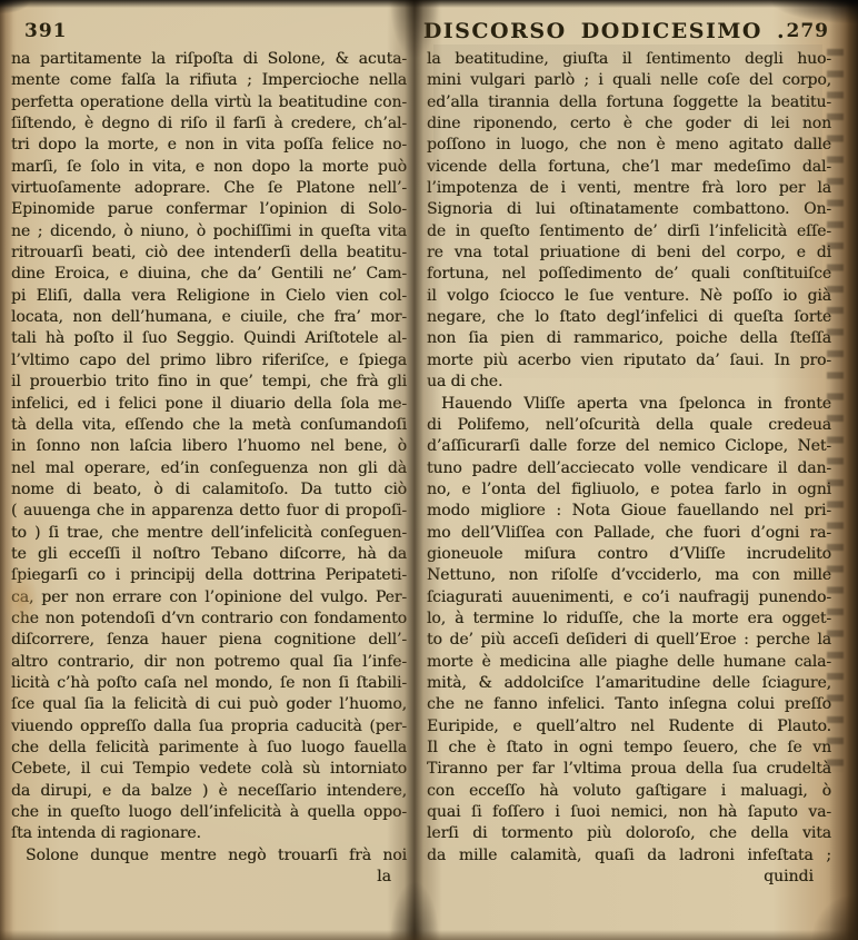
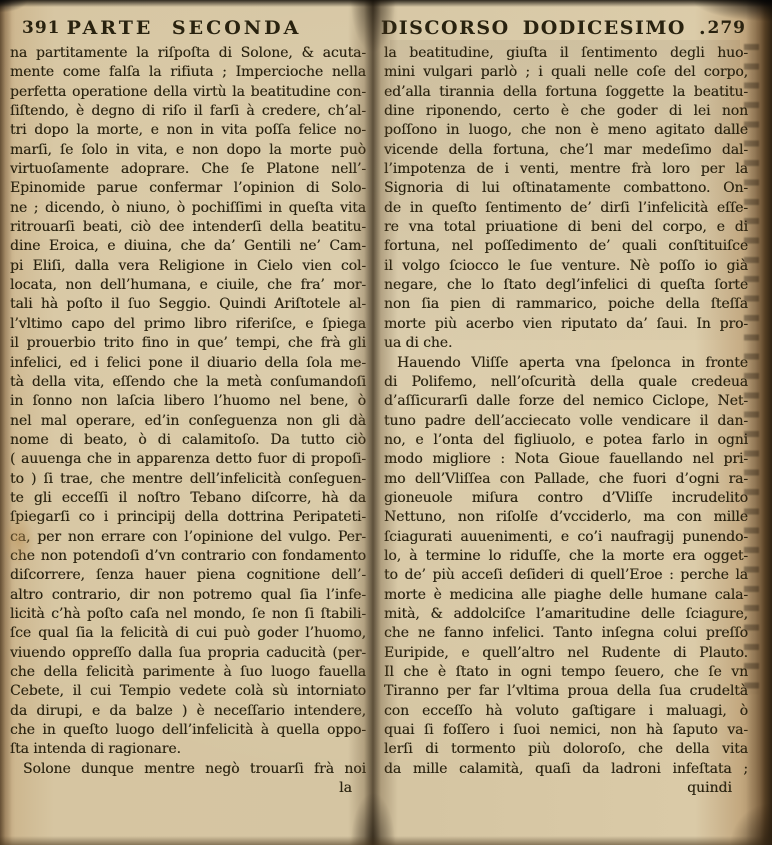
  391
+ PARTE SECONDA
  na partitamente la riſpoſta di Solone, & acu
  mente come falſa la rifiuta ; Impercioche ne
  perfetta operatione della virtù la beatitudine c
  ſiſtendo, è degno di riſo il farſi à credere, ch’
  tri dopo la morte, e non in vita poſſa felice
  marſi, ſe ſolo in vita, e non dopo la morte p
  virtuoſamente adoprare. Che ſe Platone ne
  Epinomide parue confermar l’opinion di So
  ne ; dicendo, ò niuno, ò pochiſſimi in queſta v
  ritrouarſi beati, ciò dee intenderſi della beati
  dine Eroica, e diuina, che da’ Gentili ne’ Ca
  pi Eliſi, dalla vera Religione in Cielo vien c
  locata, non dell’humana, e ciuile, che fra’ m
  tali hà poſto il ſuo Seggio. Quindi Ariſtotele
  l’vltimo capo del primo libro riferiſce, e ſpie
  il prouerbio trito fino in que’ tempi, che frà
  infelici, ed i felici pone il diuario della ſola m
  tà della vita, eſſendo che la metà conſumand
  in ſonno non laſcia libero l’huomo nel bene,
  nel mal operare, ed’in conſeguenza non gli
  nome di beato, ò di calamitoſo. Da tutto
  ( auuenga che in apparenza detto fuor di prop
  to ) ſi trae, che mentre dell’infelicità conſegu
  te gli ecceſſi il noſtro Tebano diſcorre, hà
  arſi co i principij della dottrina Peripat
  er non errare con l’opinione del vulgo. P
  non potendoſi d’vn contrario con fondame
  diſcorrere, ſenza hauer piena cognitione de
  altro contrario, dir non potremo qual ſia l’in
  licità c’hà poſto caſa nel mondo, ſe non ſi ſtab
  ſce qual ſia la felicità di cui può goder l’huom
  viuendo oppreſſo dalla ſua propria caducità (p
  che della felicità parimente à ſuo luogo faue
  Cebete, il cui Tempio vedete colà sù intorni
  da dirupi, e da balze ) è neceſſario intende
  che in queſto luogo dell’infelicità à quella op
  ſta intenda di ragionare.
  Solone dunque mentre negò trouarſi frà
  ISCORSO DODICESIM
  beatitudine, giuſta il ſentimento degli huo
  ini vulgari parlò ; i quali nelle coſe del corpo
  ’alla tirannia della fortuna ſoggette la beatitu
  ne riponendo, certo è che goder di lei non
  ſſono in luogo, che non è meno agitato dalle
  cende della fortuna, che’l mar medeſimo dal
  mpotenza de i venti, mentre frà loro per la
  gnoria di lui oſtinatamente combattono. On
  in queſto ſentimento de’ dirſi l’infelicità eſſe
  vna total priuatione di beni del corpo, e d
  rtuna, nel poſſedimento de’ quali conſtituiſce
  volgo ſciocco le ſue venture. Nè poſſo io già
  gare, che lo ſtato degl’infelici di queſta ſorte
  n ſia pien di rammarico, poiche della ſteſſa
  orte più acerbo vien riputato da’ ſaui. In pro
  di che.
  Hauendo Vliſſe aperta vna ſpelonca in fronte
  Polifemo, nell’oſcurità della quale credeua
  aſſicurarſi dalle forze del nemico Ciclope, Net
  no padre dell’acciecato volle vendicare il dan
  , e l’onta del figliuolo, e potea farlo in ogn
  odo migliore : Nota Gioue fauellando nel pri
  o dell’Vliſſea con Pallade, che fuori d’ogni ra
  oneuole miſura contro d’Vliſſe incrudelito
  ettuno, non riſolſe d’vcciderlo, ma con mille
  iagurati auuenimenti, e co’i naufragij punendo
  , à termine lo riduſſe, che la morte era ogget
  de’ più acceſi deſideri di quell’Eroe : perche la
  orte è medicina alle piaghe delle humane cala
  ità, & addolciſce l’amaritudine delle ſciagure
  e ne fanno infelici. Tanto inſegna colui preſſo
  uripide, e quell’altro nel Rudente di Plauto
  che è ſtato in ogni tempo ſeuero, che ſe vn
  ranno per far l’vltima proua della ſua crudeltà
  n ecceſſo hà voluto gaſtigare i maluagi, ò
  ai ſi foſſero i ſuoi nemici, non hà ſaputo va
  rſi di tormento più doloroſo, che della vita
  mille calamità, quaſi da ladroni infeſtata
